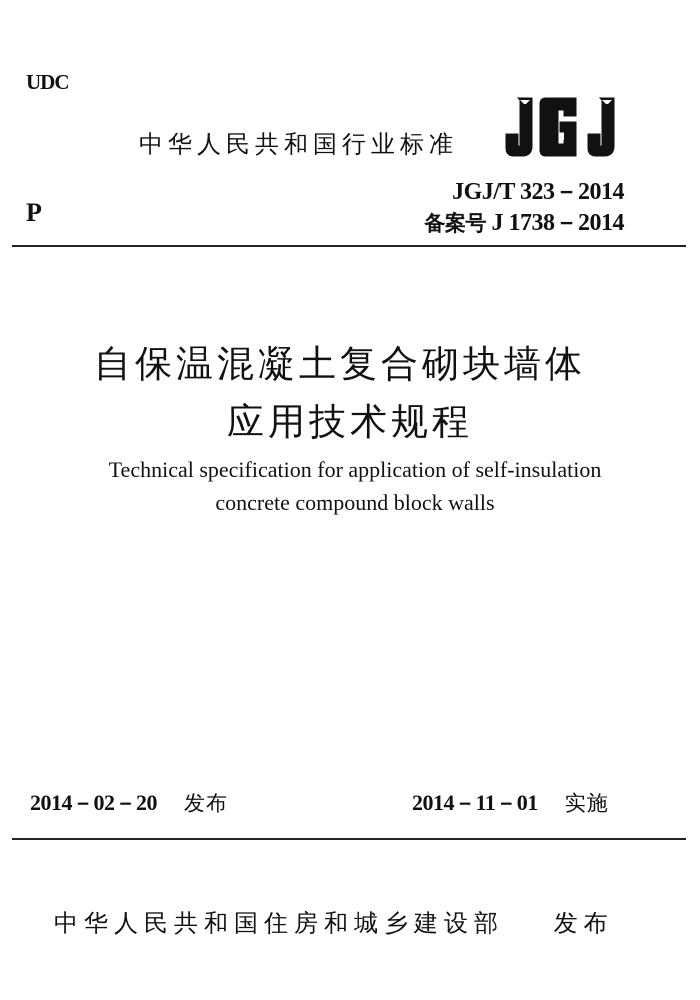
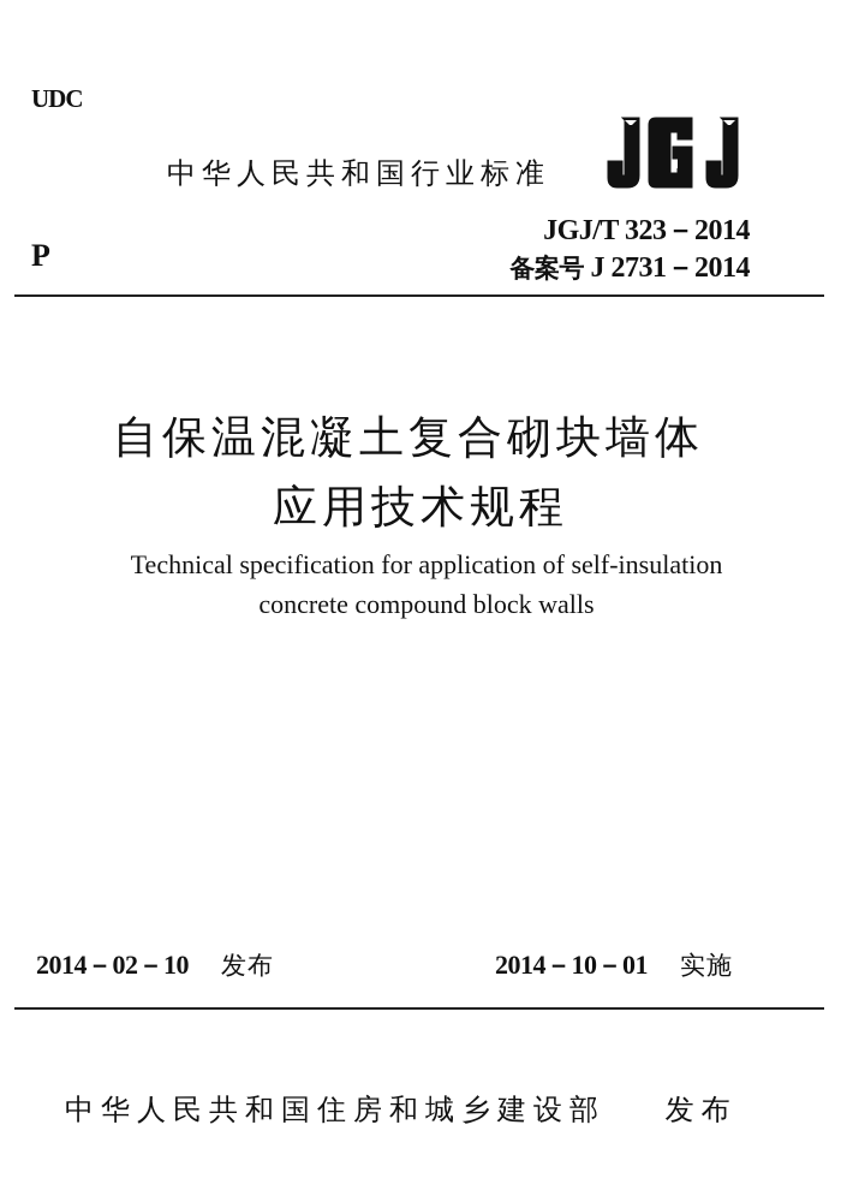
  UDC
  中华人民共和国行业标准
  P
  JGJ/T 323－2014
- 备案号 J 1738－2014
+ 备案号 J 2731－2014
  自保温混凝土复合砌块墙体
  应用技术规程
  Technical specification for application of self-insulation
  concrete compound block walls
- 2014－02－20 发布
+ 2014－02－10 发布
- 2014－11－01 实施
+ 2014－10－01 实施
  中华人民共和国住房和城乡建设部 发布
